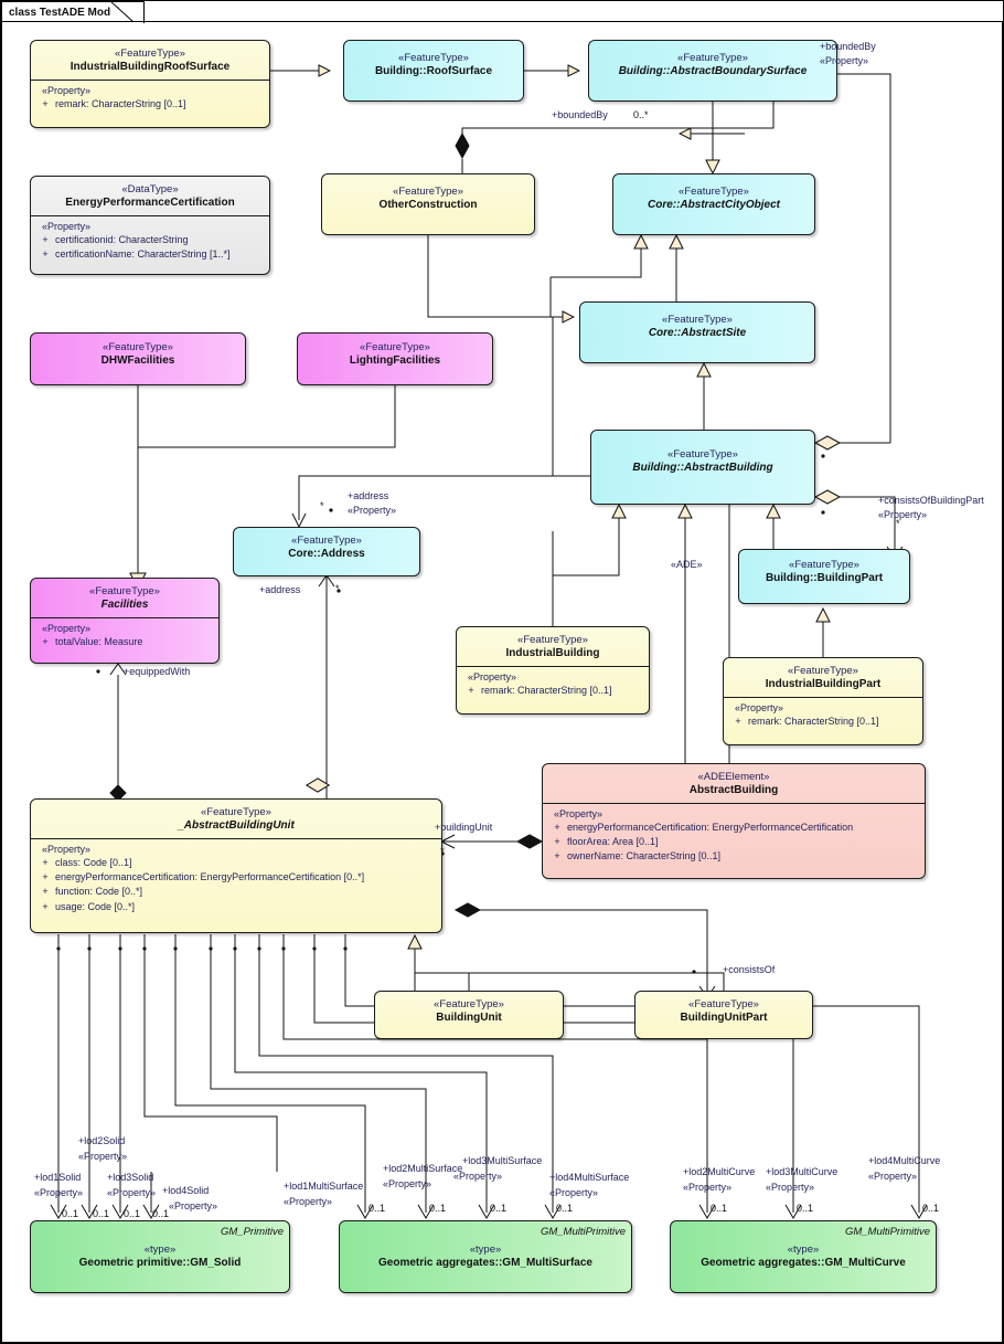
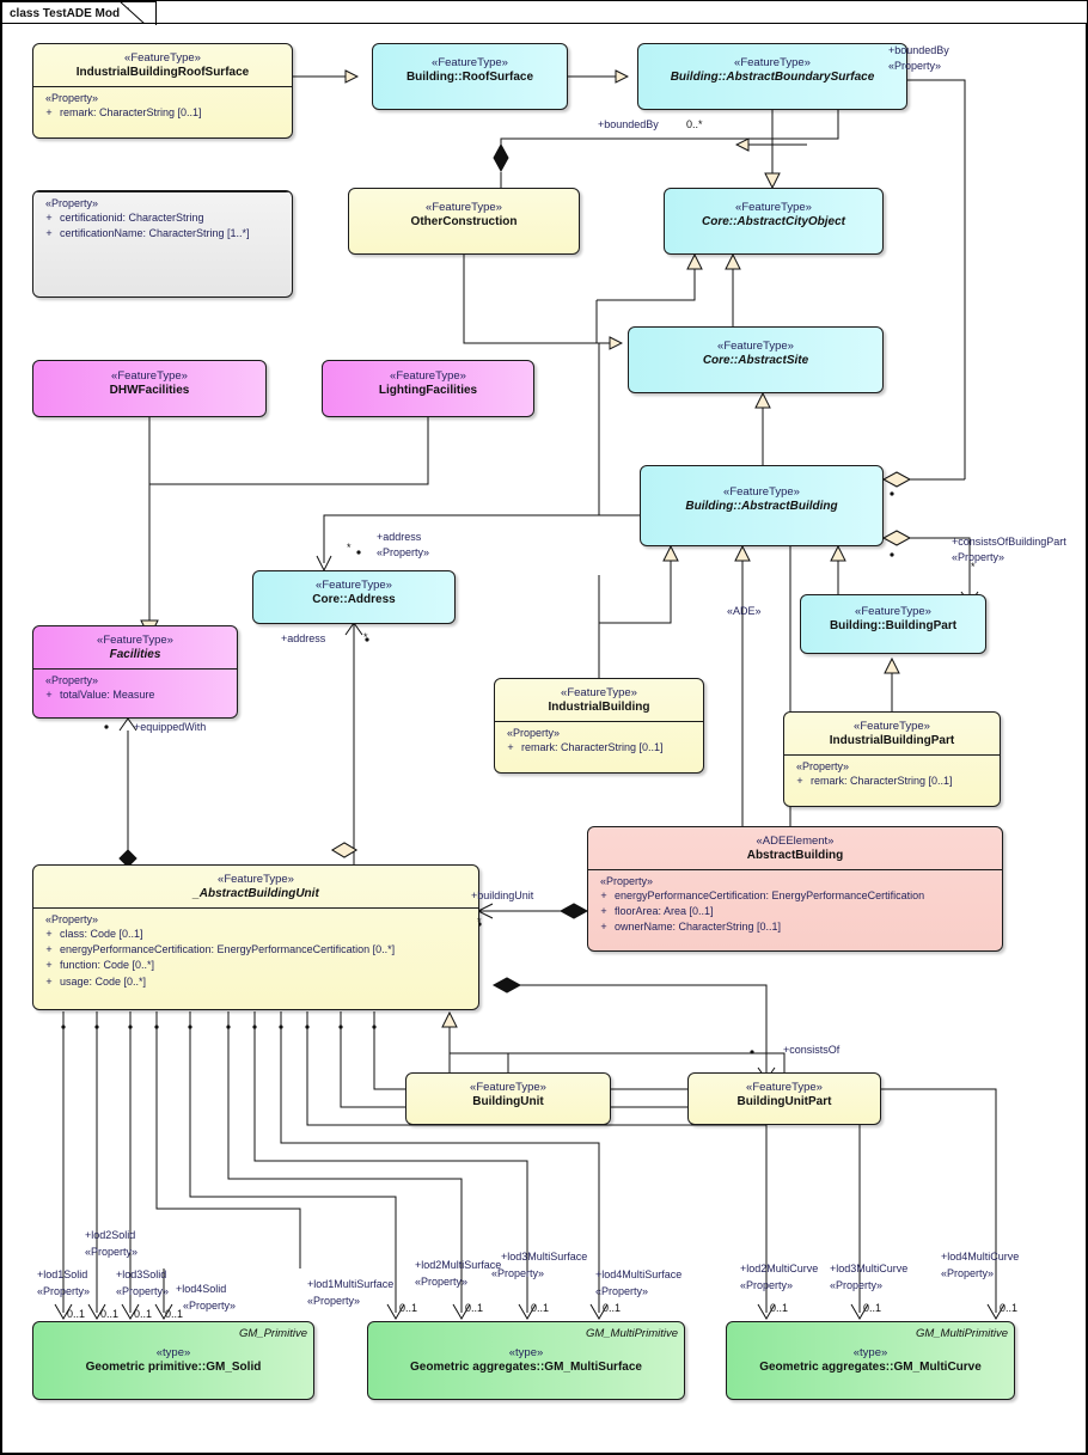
  class TestADE Mod
  «FeatureType»
  IndustrialBuildingRoofSurface
  «Property»
  +
  remark: CharacterString [0..1]
  «FeatureType»
  Building::RoofSurface
  «FeatureType»
  Building::AbstractBoundarySurface
- «DataType»
- EnergyPerformanceCertification
  «Property»
  +
  certificationid: CharacterString
  +
  certificationName: CharacterString [1..*]
  «FeatureType»
  OtherConstruction
  «FeatureType»
  Core::AbstractCityObject
  «FeatureType»
  Core::AbstractSite
  «FeatureType»
  DHWFacilities
  «FeatureType»
  LightingFacilities
  «FeatureType»
  Building::AbstractBuilding
  «FeatureType»
  Core::Address
  «FeatureType»
  Building::BuildingPart
  «FeatureType»
  Facilities
  «Property»
  +
  totalValue: Measure
  «FeatureType»
  IndustrialBuilding
  «Property»
  +
  remark: CharacterString [0..1]
  «FeatureType»
  IndustrialBuildingPart
  «Property»
  +
  remark: CharacterString [0..1]
  «ADEElement»
  AbstractBuilding
  «Property»
  +
  energyPerformanceCertification: EnergyPerformanceCertification
  +
  floorArea: Area [0..1]
  +
  ownerName: CharacterString [0..1]
  «FeatureType»
  _AbstractBuildingUnit
  «Property»
  +
  class: Code [0..1]
  +
  energyPerformanceCertification: EnergyPerformanceCertification [0..*]
  +
  function: Code [0..*]
  +
  usage: Code [0..*]
  «FeatureType»
  BuildingUnit
  «FeatureType»
  BuildingUnitPart
  GM_Primitive
  «type»
  Geometric primitive::GM_Solid
  GM_MultiPrimitive
  «type»
  Geometric aggregates::GM_MultiSurface
  GM_MultiPrimitive
  «type»
  Geometric aggregates::GM_MultiCurve
  +boundedBy
  «Property»
  +boundedBy
  0..*
  +address
  «Property»
  *
  +address
  *
  +consistsOfBuildingPart
  «Property»
  *
  «ADE»
  +equippedWith
  +buildingUnit
  *
  +consistsOf
  +lod1Solid
  «Property»
  0..1
  +lod2Solid
  «Property»
  0..1
  +lod3Solid
  «Property»
  0..1
  +lod4Solid
  «Property»
  0..1
  +lod1MultiSurface
  «Property»
  0..1
  +lod2MultiSurface
  «Property»
  0..1
  +lod3MultiSurface
  «Property»
  0..1
  +lod4MultiSurface
  «Property»
  0..1
  +lod2MultiCurve
  «Property»
  0..1
  +lod3MultiCurve
  «Property»
  0..1
  +lod4MultiCurve
  «Property»
  0..1
